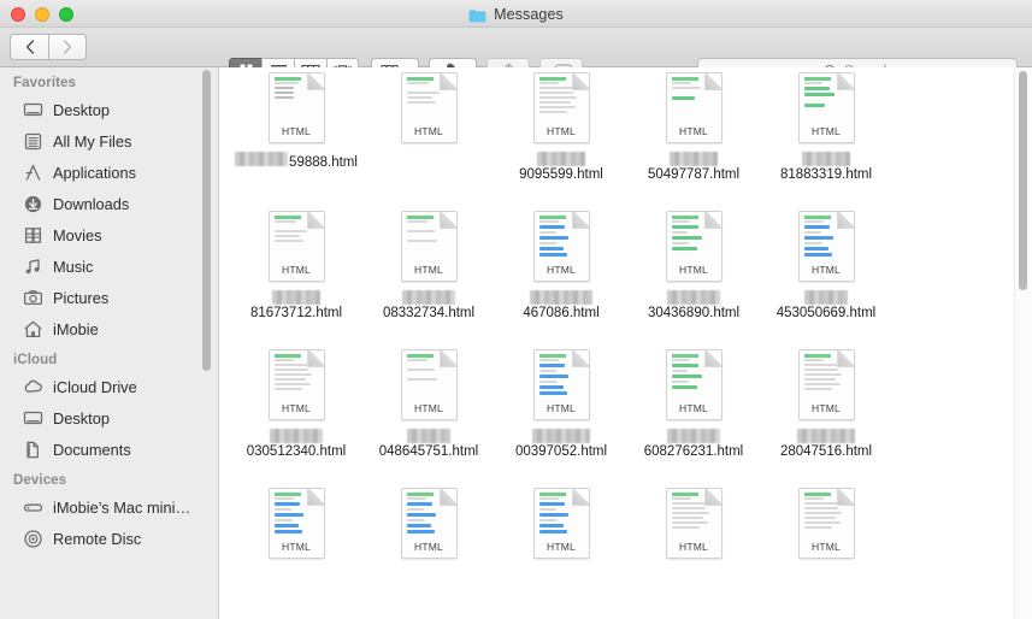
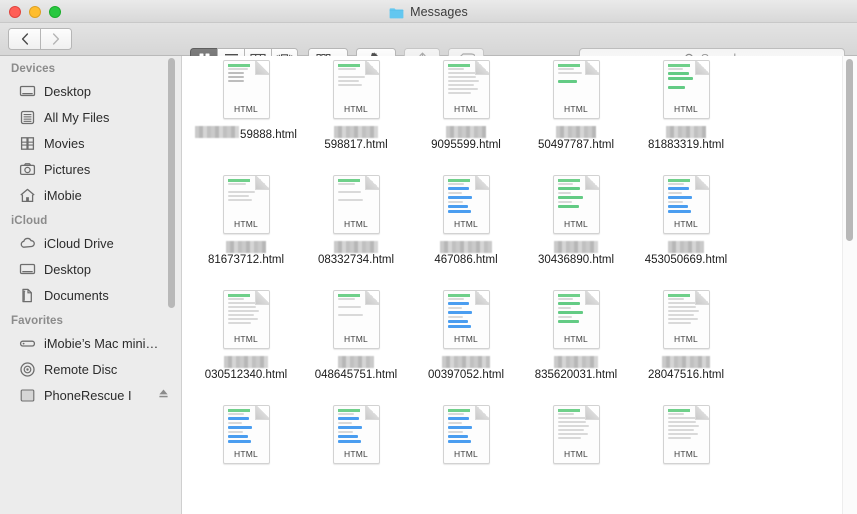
  Messages
- Favorites
+ Devices
  Desktop
  All My Files
- Applications
- Downloads
  Movies
- Music
  Pictures
  iMobie
  iCloud
  iCloud Drive
  Desktop
  Documents
- Devices
+ Favorites
  iMobie’s Mac mini…
  Remote Disc
+ PhoneRescue I
  HTML
  59888.html
  HTML
+ 598817.html
  HTML
  9095599.html
  HTML
  50497787.html
  HTML
  81883319.html
  HTML
  81673712.html
  HTML
  08332734.html
  HTML
  467086.html
  HTML
  30436890.html
  HTML
  453050669.html
  HTML
  030512340.html
  HTML
  048645751.html
  HTML
  00397052.html
  HTML
- 608276231.html
+ 835620031.html
  HTML
  28047516.html
  HTML
  HTML
  HTML
  HTML
  HTML
